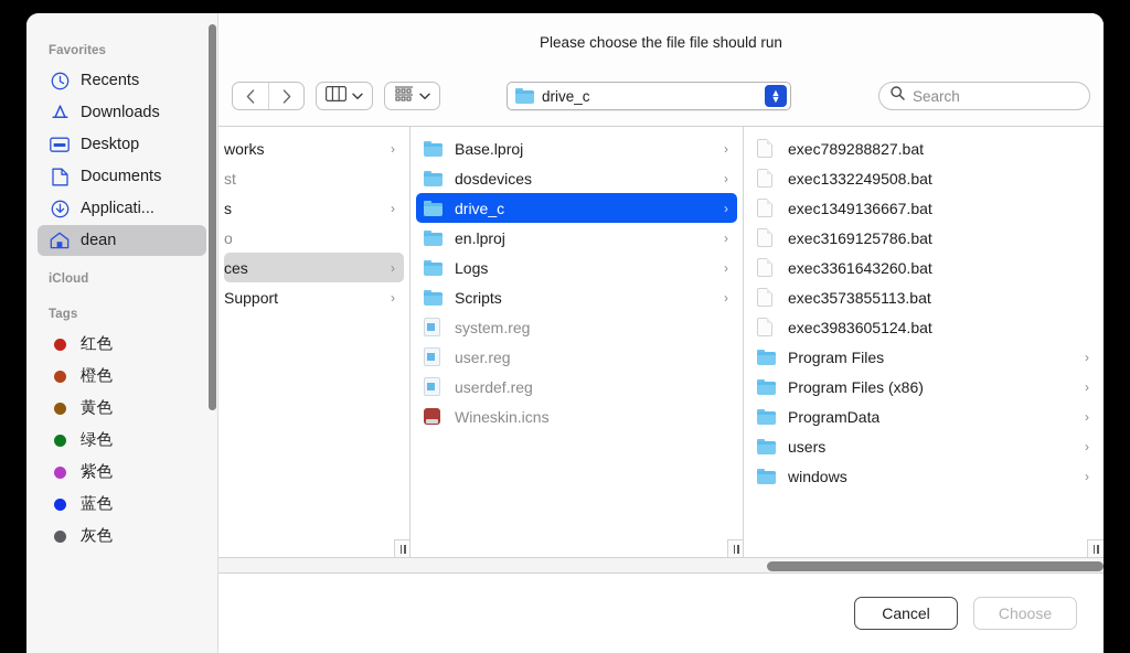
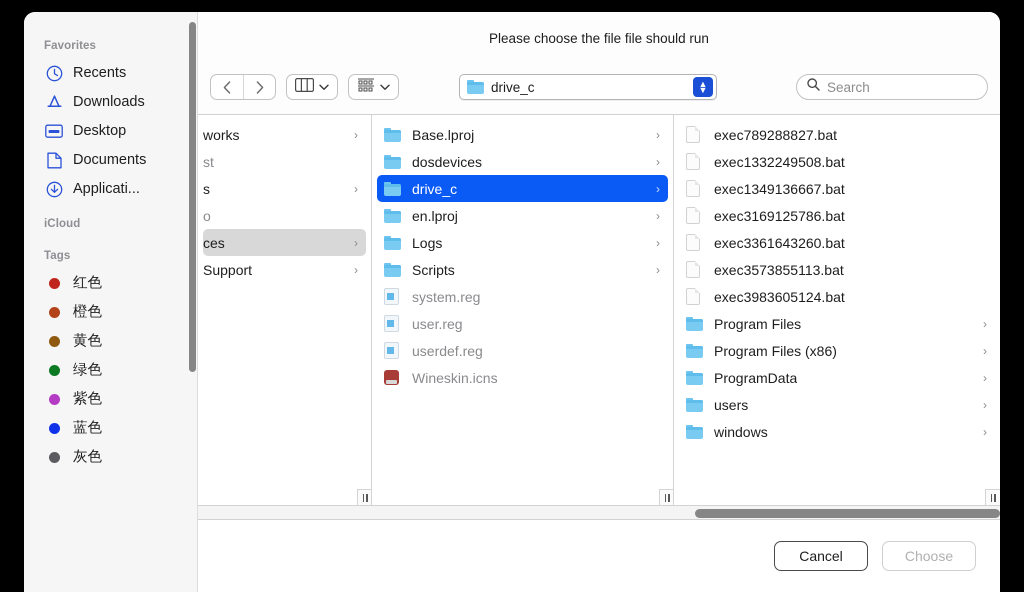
  Favorites
  Recents
  Downloads
  Desktop
  Documents
  Applicati...
- dean
  iCloud
  Tags
  红色
  橙色
  黄色
  绿色
  紫色
  蓝色
  灰色
  Please choose the file file should run
  drive_c
  ▲
  ▼
  Search
  works
  ›
  st
  s
  ›
  o
  ces
  ›
  Support
  ›
  Base.lproj
  ›
  dosdevices
  ›
  drive_c
  ›
  en.lproj
  ›
  Logs
  ›
  Scripts
  ›
  system.reg
  user.reg
  userdef.reg
  Wineskin.icns
  exec789288827.bat
  exec1332249508.bat
  exec1349136667.bat
  exec3169125786.bat
  exec3361643260.bat
  exec3573855113.bat
  exec3983605124.bat
  Program Files
  ›
  Program Files (x86)
  ›
  ProgramData
  ›
  users
  ›
  windows
  ›
  Cancel
  Choose
